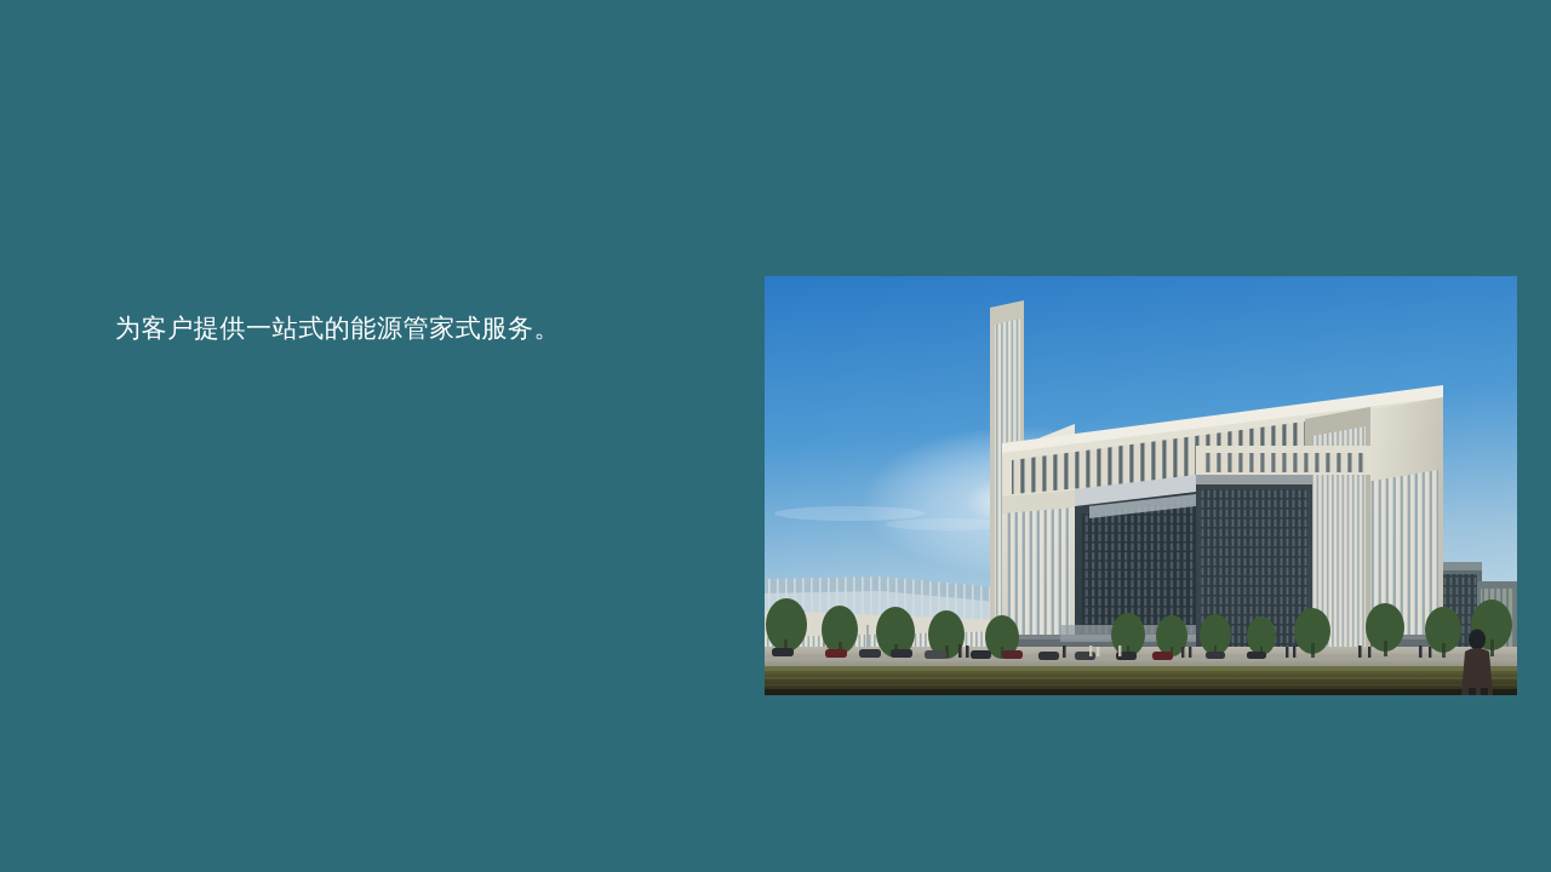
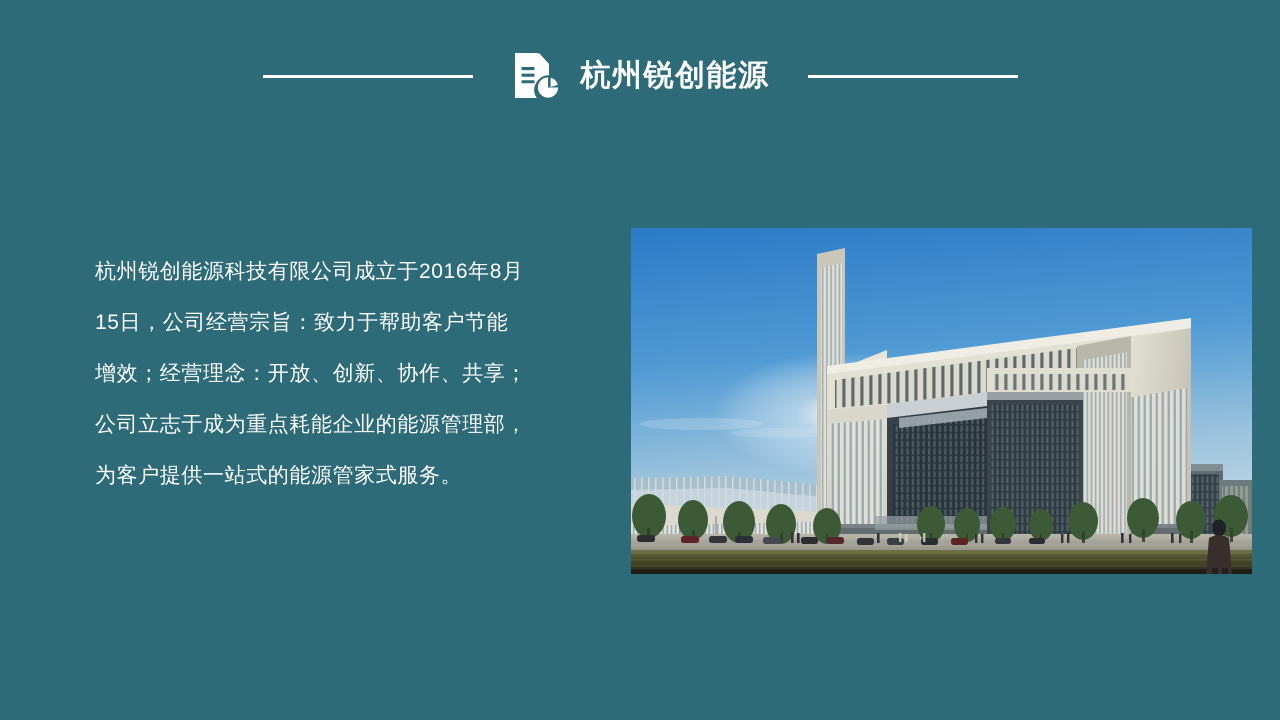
+ 杭州锐创能源
+ 杭州锐创能源科技有限公司成立于2016年8月
+ 15日，公司经营宗旨：致力于帮助客户节能
+ 增效；经营理念：开放、创新、协作、共享；
+ 公司立志于成为重点耗能企业的能源管理部，
  为客户提供一站式的能源管家式服务。
